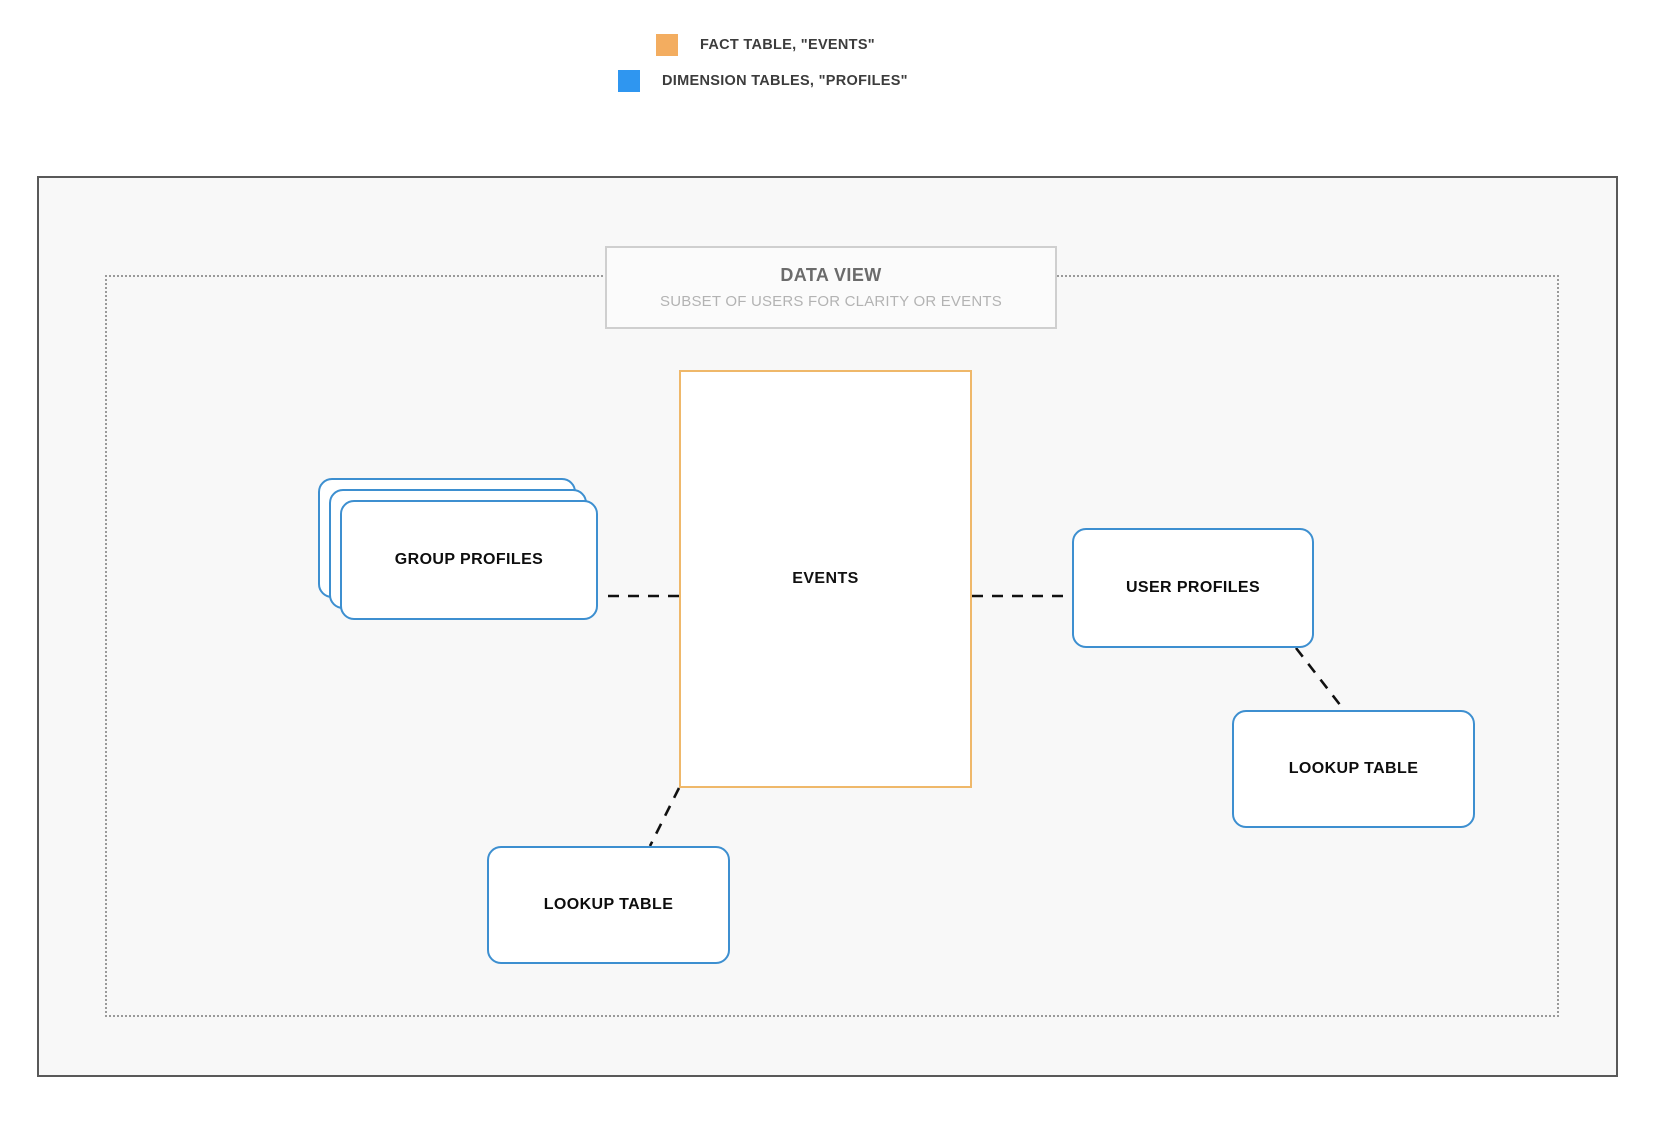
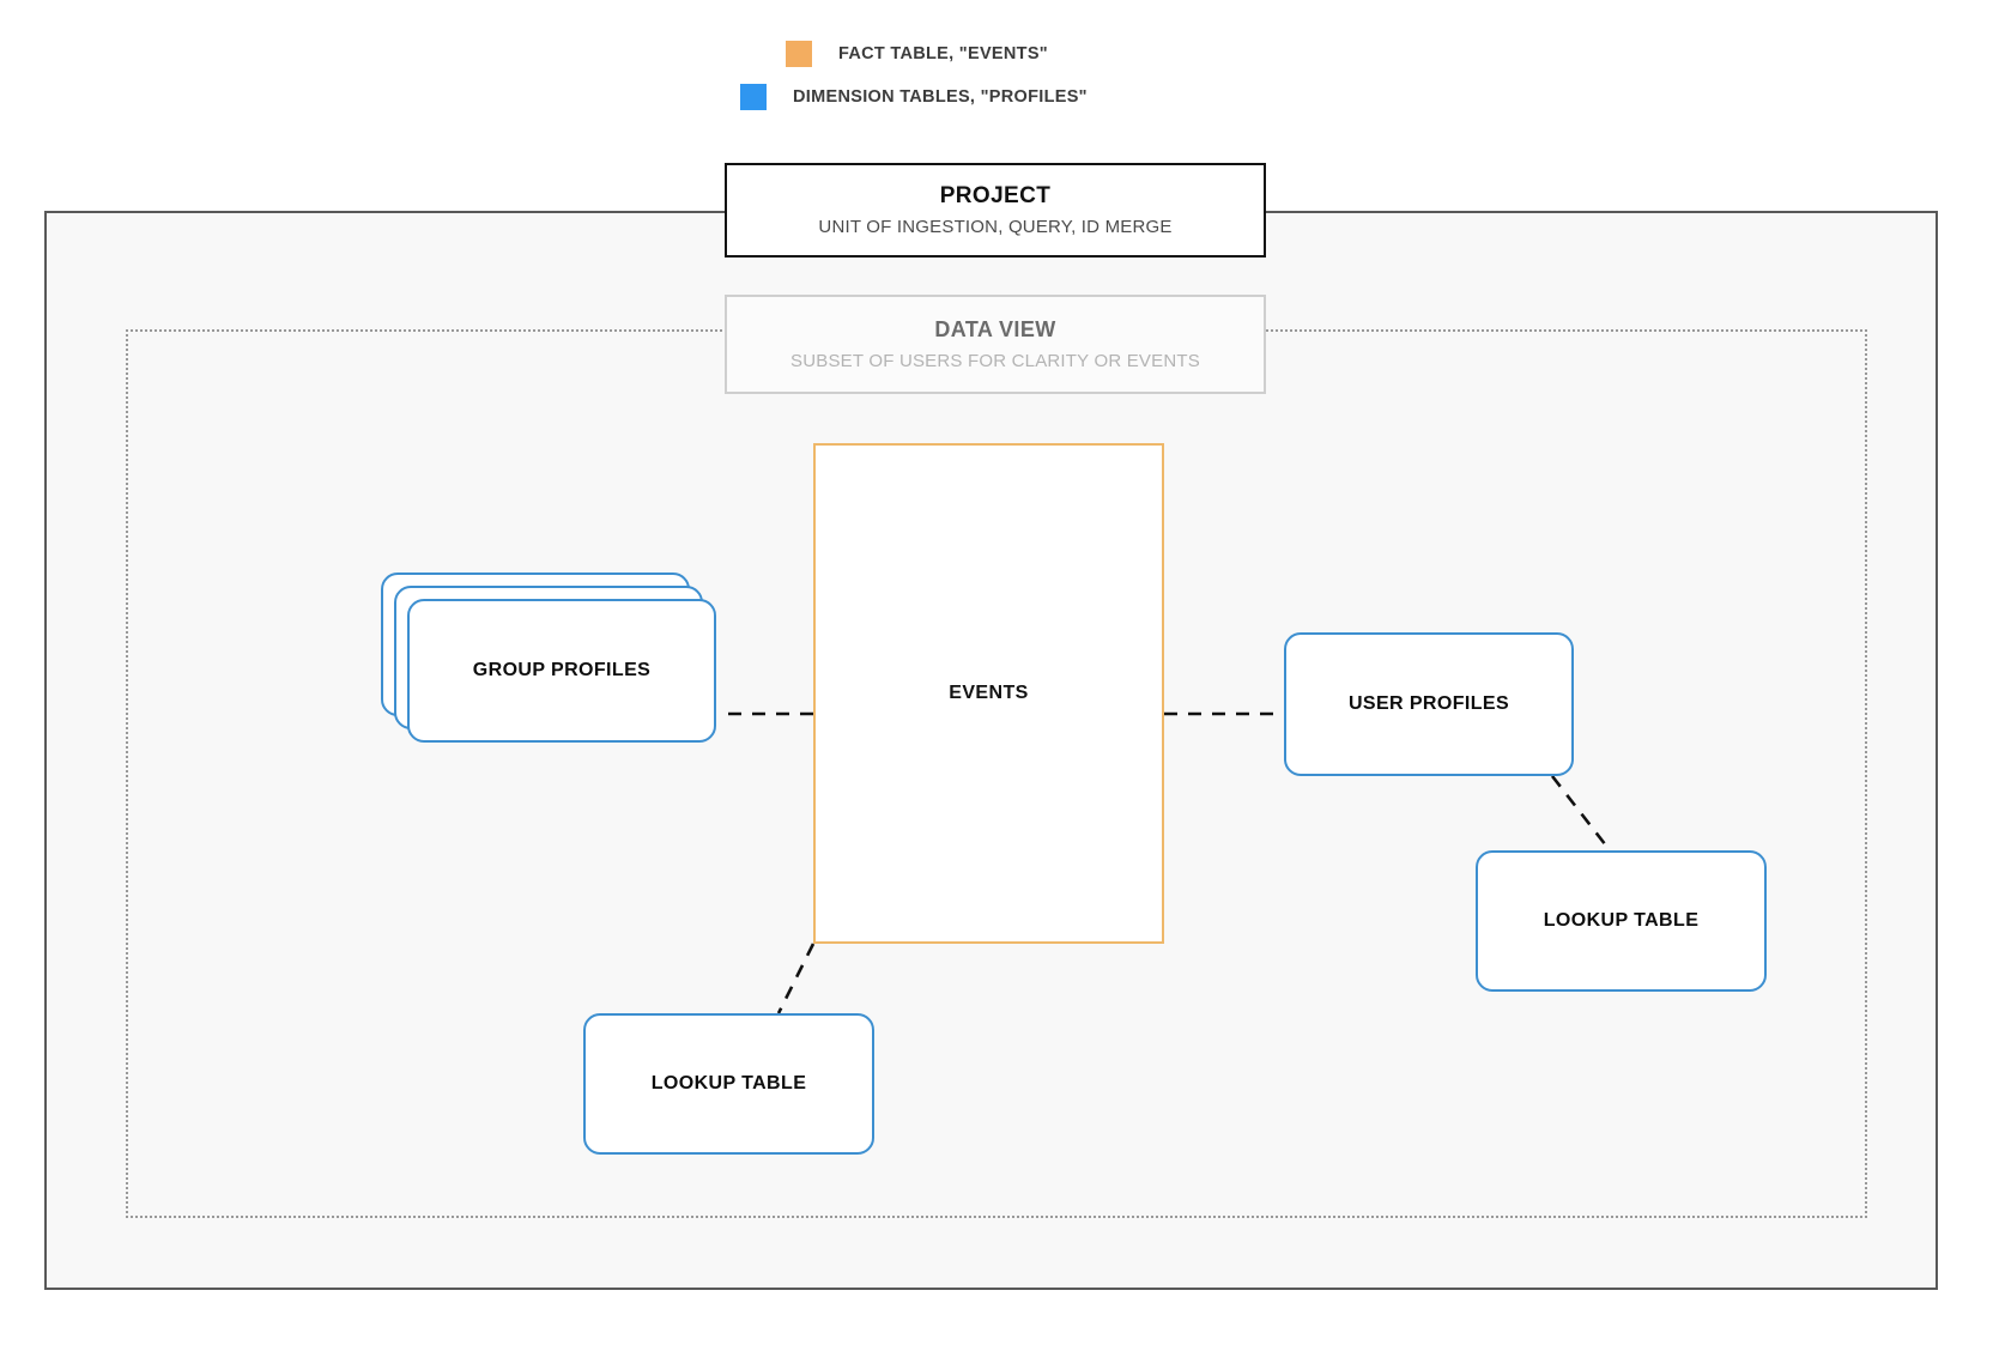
  FACT TABLE, "EVENTS"
  DIMENSION TABLES, "PROFILES"
+ PROJECT
+ UNIT OF INGESTION, QUERY, ID MERGE
  DATA VIEW
  SUBSET OF USERS FOR CLARITY OR EVENTS
  EVENTS
  GROUP PROFILES
  USER PROFILES
  LOOKUP TABLE
  LOOKUP TABLE
